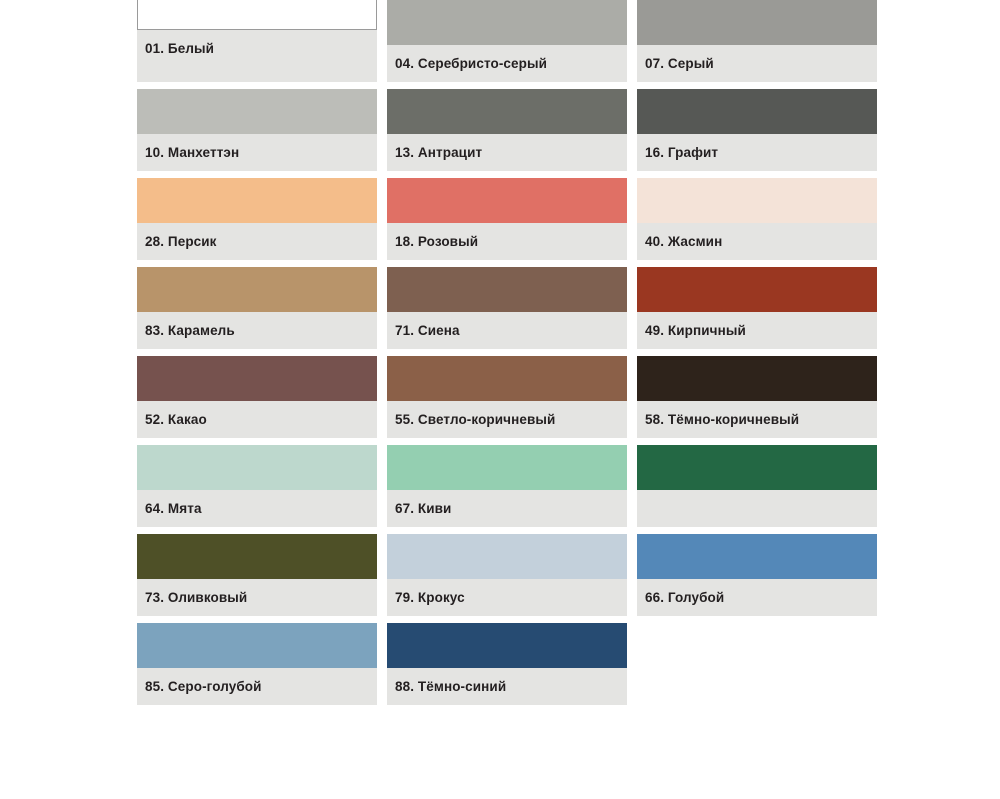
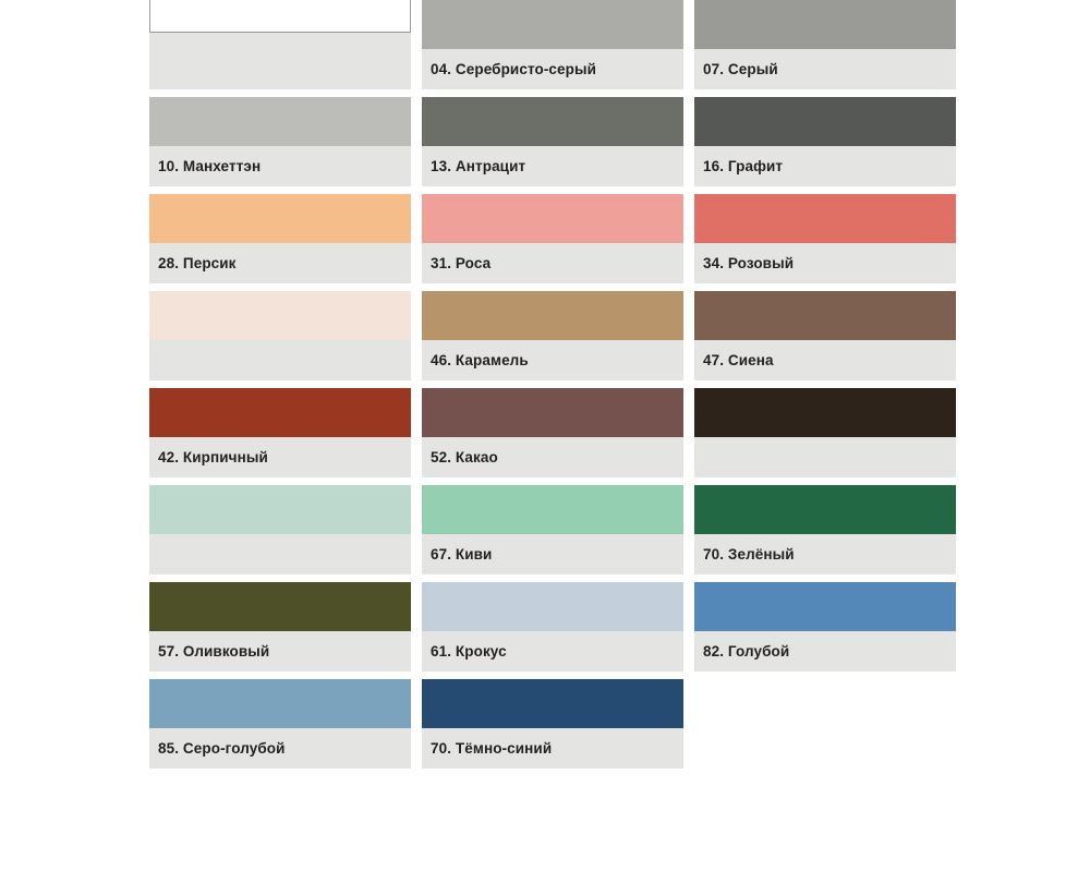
- 01. Белый
  04. Серебристо-серый
  07. Серый
  10. Манхеттэн
  13. Антрацит
  16. Графит
  28. Персик
+ 31. Роса
- 18. Розовый
+ 34. Розовый
- 40. Жасмин
- 83. Карамель
+ 46. Карамель
- 71. Сиена
+ 47. Сиена
- 49. Кирпичный
+ 42. Кирпичный
  52. Какао
- 55. Светло-коричневый
- 58. Тёмно-коричневый
- 64. Мята
  67. Киви
+ 70. Зелёный
- 73. Оливковый
+ 57. Оливковый
- 79. Крокус
+ 61. Крокус
- 66. Голубой
+ 82. Голубой
  85. Серо-голубой
- 88. Тёмно-синий
+ 70. Тёмно-синий
